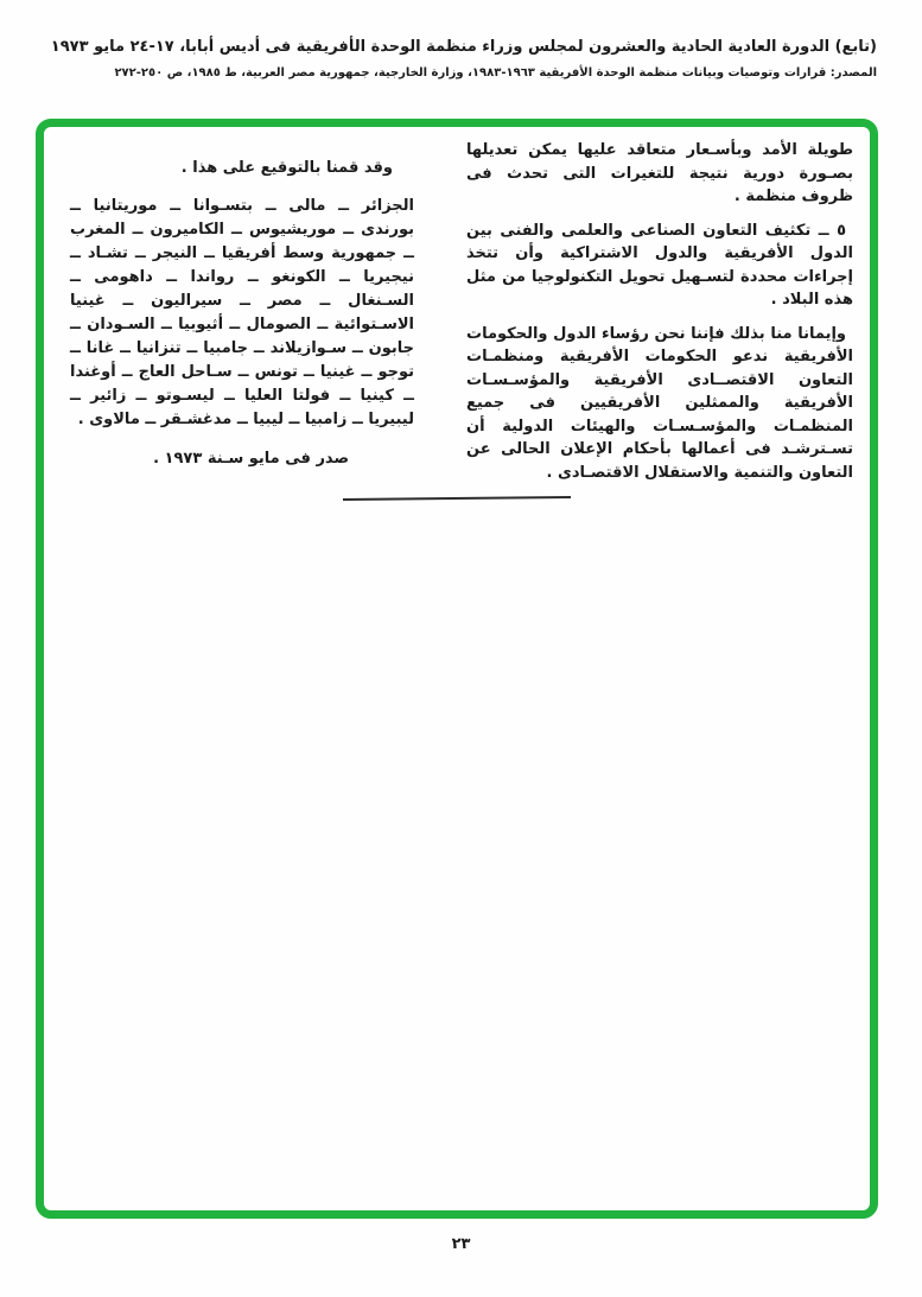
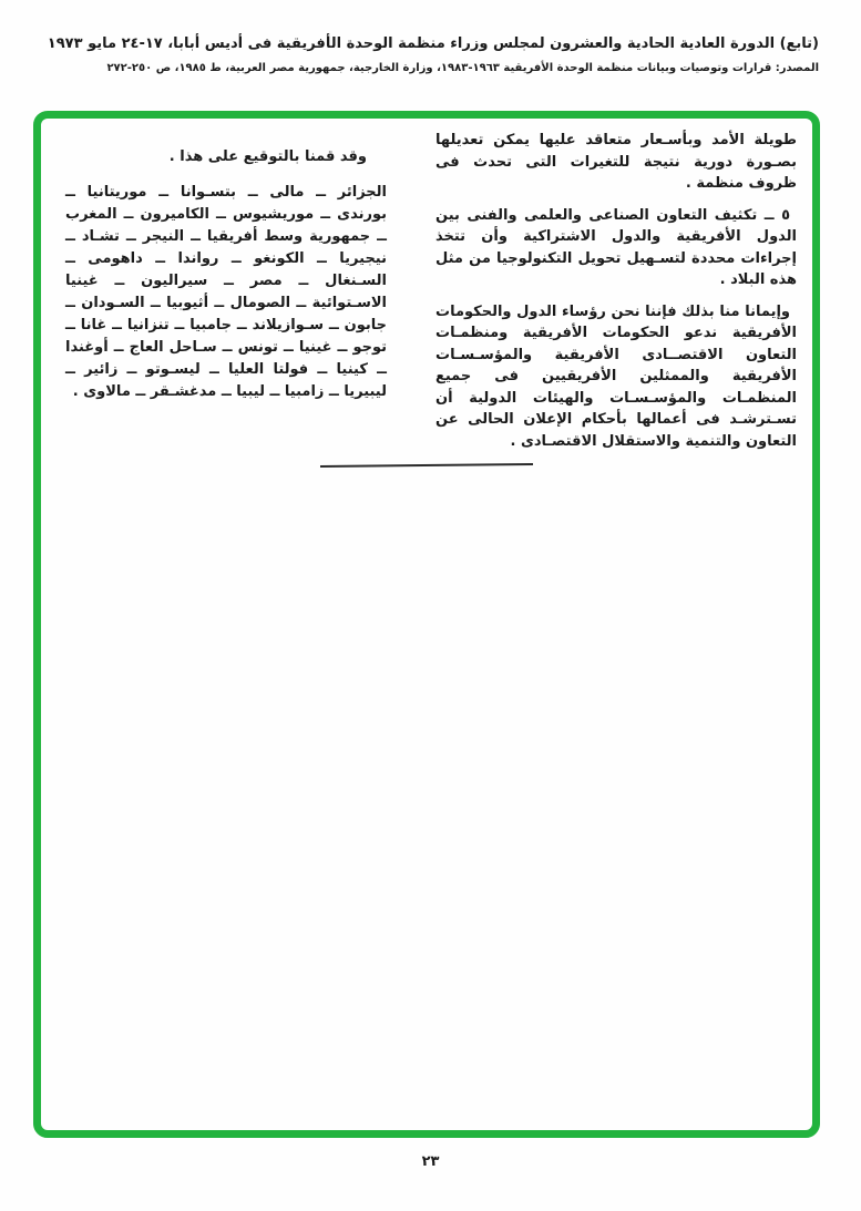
  (تابع) الدورة العادية الحادية والعشرون لمجلس وزراء منظمة الوحدة الأفريقية فى أديس أبابا، ١٧-٢٤ مايو ١٩٧٣
  المصدر: قرارات وتوصيات وبيانات منظمة الوحدة الأفريقية ١٩٦٣-١٩٨٣، وزارة الخارجية، جمهورية مصر العربية، ط ١٩٨٥، ص ٢٥٠-٢٧٢
  طويلة الأمد وبأسـعار متعاقد عليها يمكن تعديلها بصـورة دورية نتيجة للتغيرات التى تحدث فى ظروف منظمة .
  ٥ ــ تكثيف التعاون الصناعى والعلمى والفنى بين الدول الأفريقية والدول الاشتراكية وأن تتخذ إجراءات محددة لتسـهيل تحويل التكنولوجيا من مثل هذه البلاد .
  وإيمانا منا بذلك فإننا نحن رؤساء الدول والحكومات الأفريقية ندعو الحكومات الأفريقية ومنظمـات التعاون الاقتصــادى الأفريقية والمؤسـسـات الأفريقية والممثلين الأفريقيين فى جميع المنظمـات والمؤسـسـات والهيئات الدولية أن تسـترشـد فى أعمالها بأحكام الإعلان الحالى عن التعاون والتنمية والاستقلال الاقتصـادى .
  وقد قمنا بالتوقيع على هذا .
  الجزائر ــ مالى ــ بتسـوانا ــ موريتانيا ــ بورندى ــ موريشيوس ــ الكاميرون ــ المغرب ــ جمهورية وسط أفريقيا ــ النيجر ــ تشـاد ــ نيجيريا ــ الكونغو ــ رواندا ــ داهومى ــ السـنغال ــ مصر ــ سيراليون ــ غينيا الاسـتوائية ــ الصومال ــ أثيوبيا ــ السـودان ــ جابون ــ سـوازيلاند ــ جامبيا ــ تنزانيا ــ غانا ــ توجو ــ غينيا ــ تونس ــ سـاحل العاج ــ أوغندا ــ كينيا ــ فولتا العليا ــ ليسـوتو ــ زائير ــ ليبيريا ــ زامبيا ــ ليبيا ــ مدغشـقر ــ مالاوى .
- صدر فى مايو سـنة ١٩٧٣ .
  ٢٣
